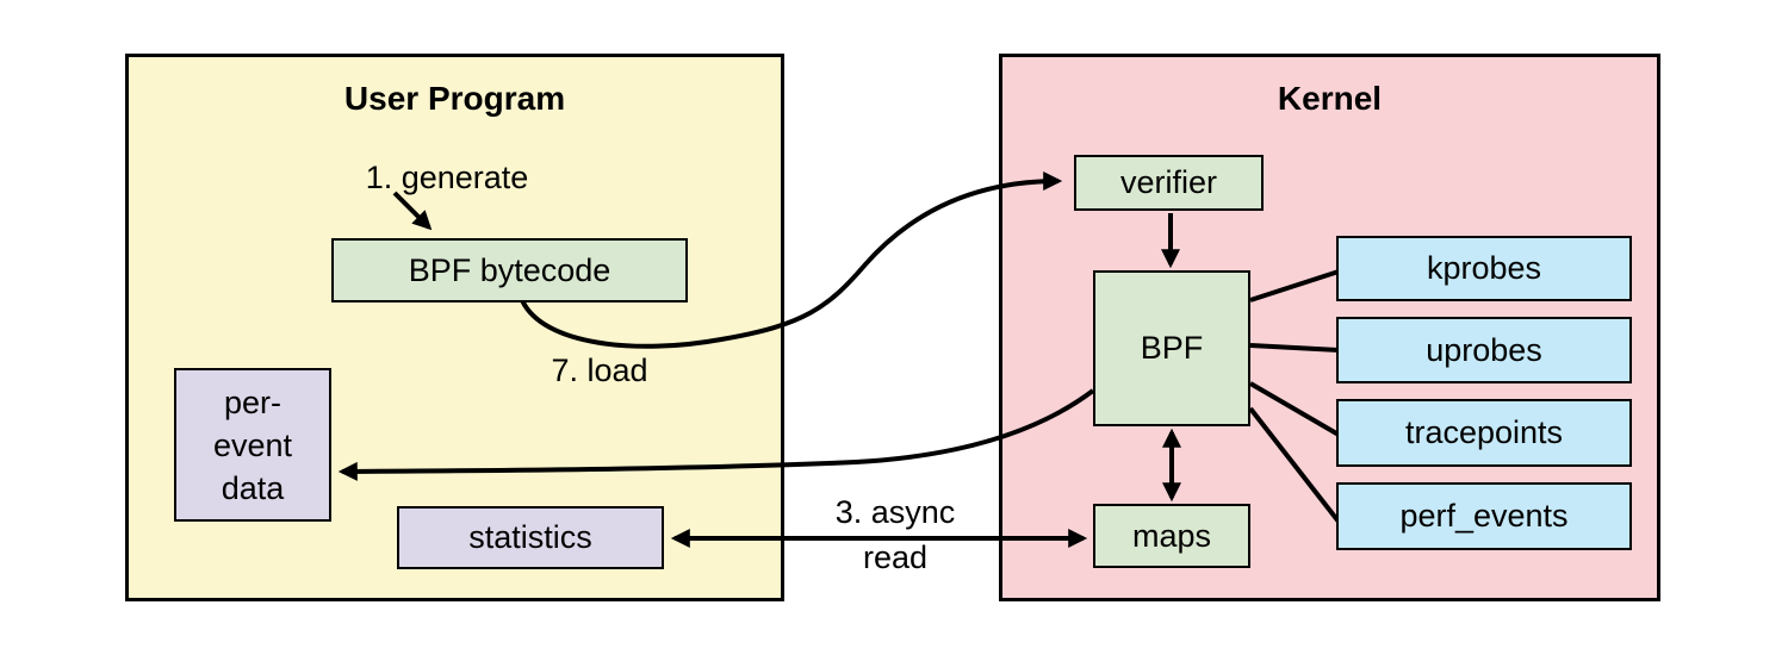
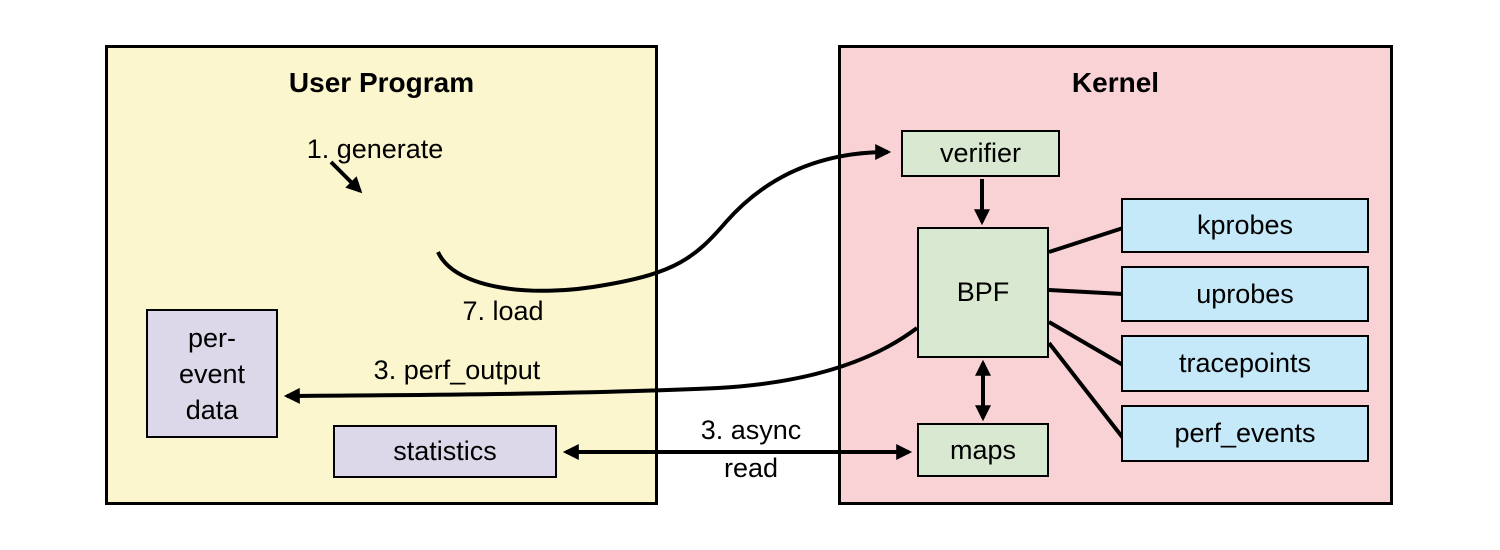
  User Program
  Kernel
- BPF bytecode
  per-
  event
  data
  statistics
  verifier
  BPF
  maps
  kprobes
  uprobes
  tracepoints
  perf_events
  1. generate
  7. load
+ 3. perf_output
  3. async
  read
